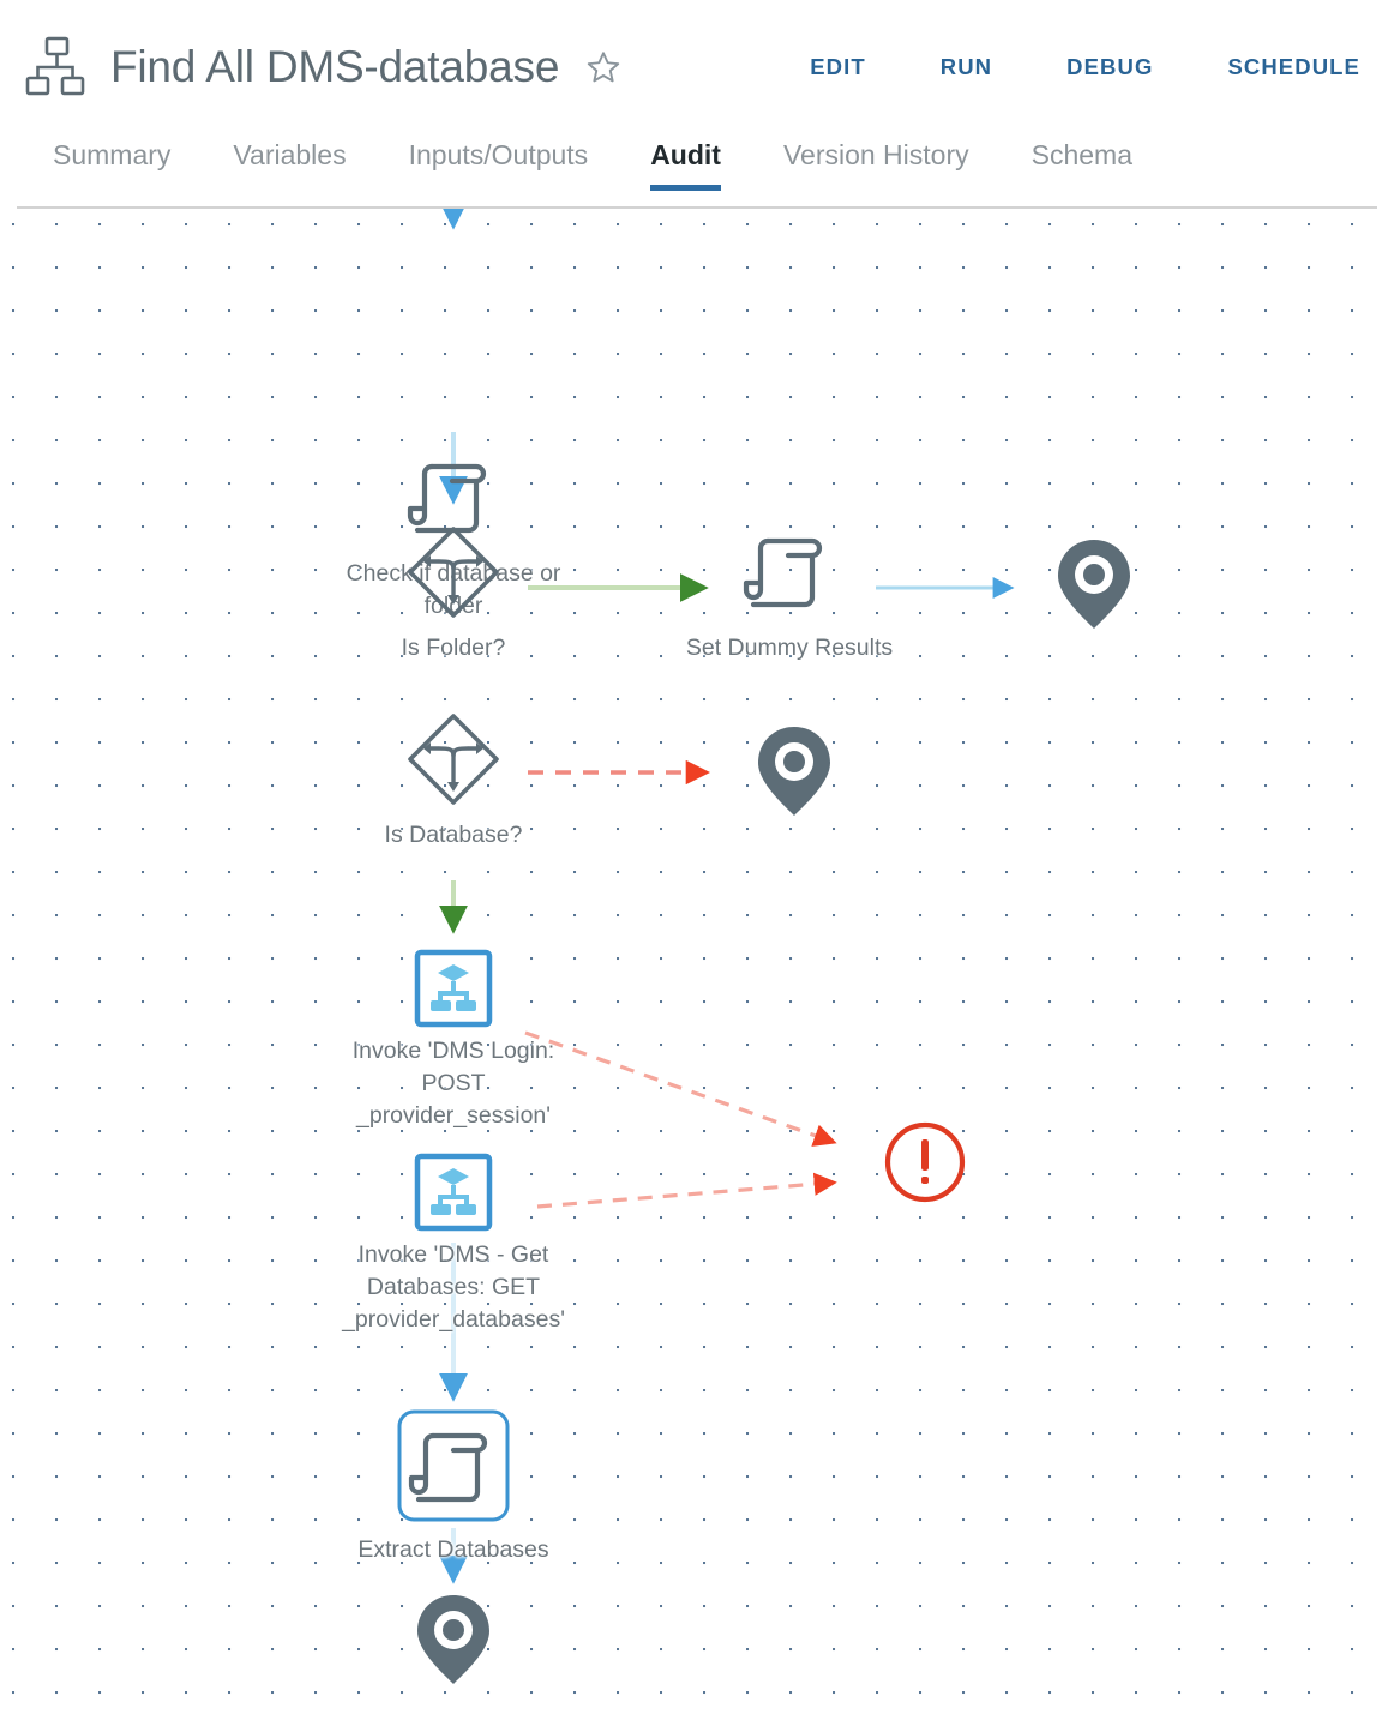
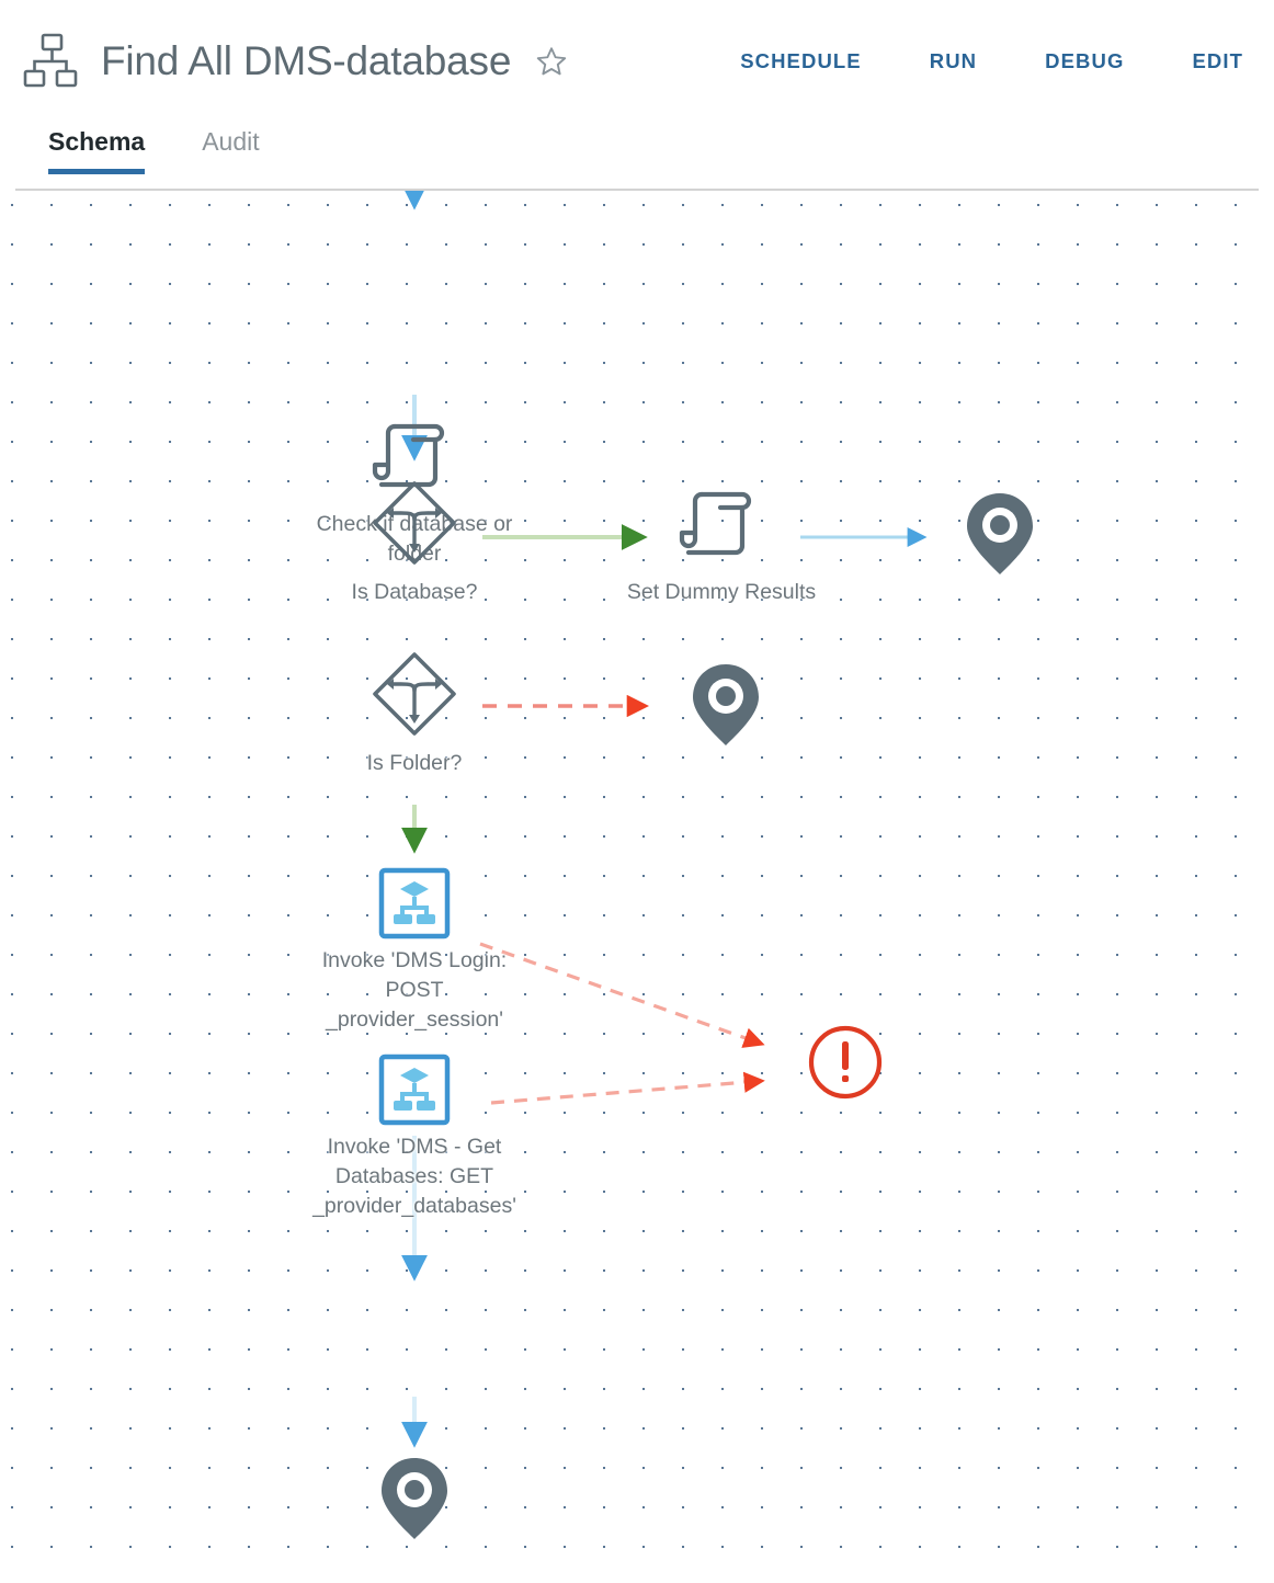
  Find All DMS-database
- EDIT
+ SCHEDULE
  RUN
  DEBUG
- SCHEDULE
+ EDIT
- Summary
- Variables
- Inputs/Outputs
- Audit
+ Schema
- Version History
- Schema
+ Audit
  Check if database or
  foder
- Is Folder?
+ Is Database?
  Set Dummy Results
- Is Database?
+ Is Folder?
  Invoke 'DMS Login:
  POST
  _provider_session'
  Invoke 'DMS - Get
  Databases: GET
  _provider_databases'
- Extract Databases
